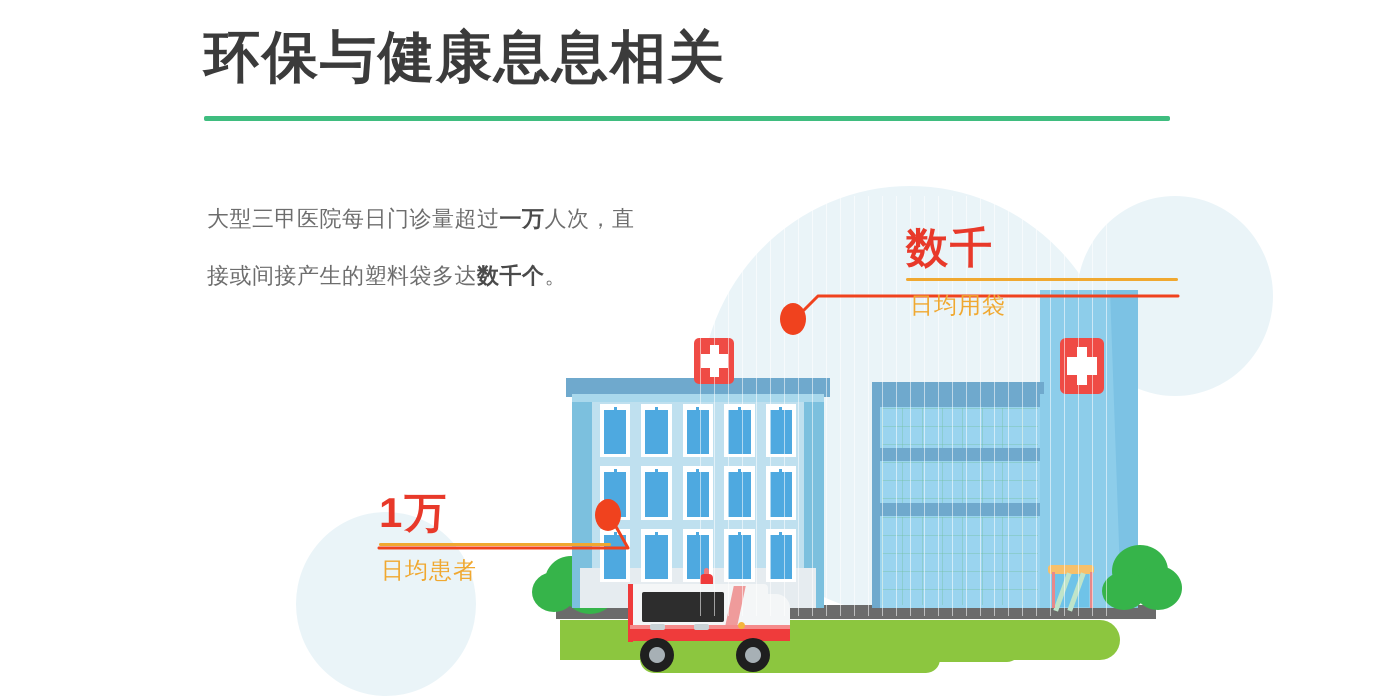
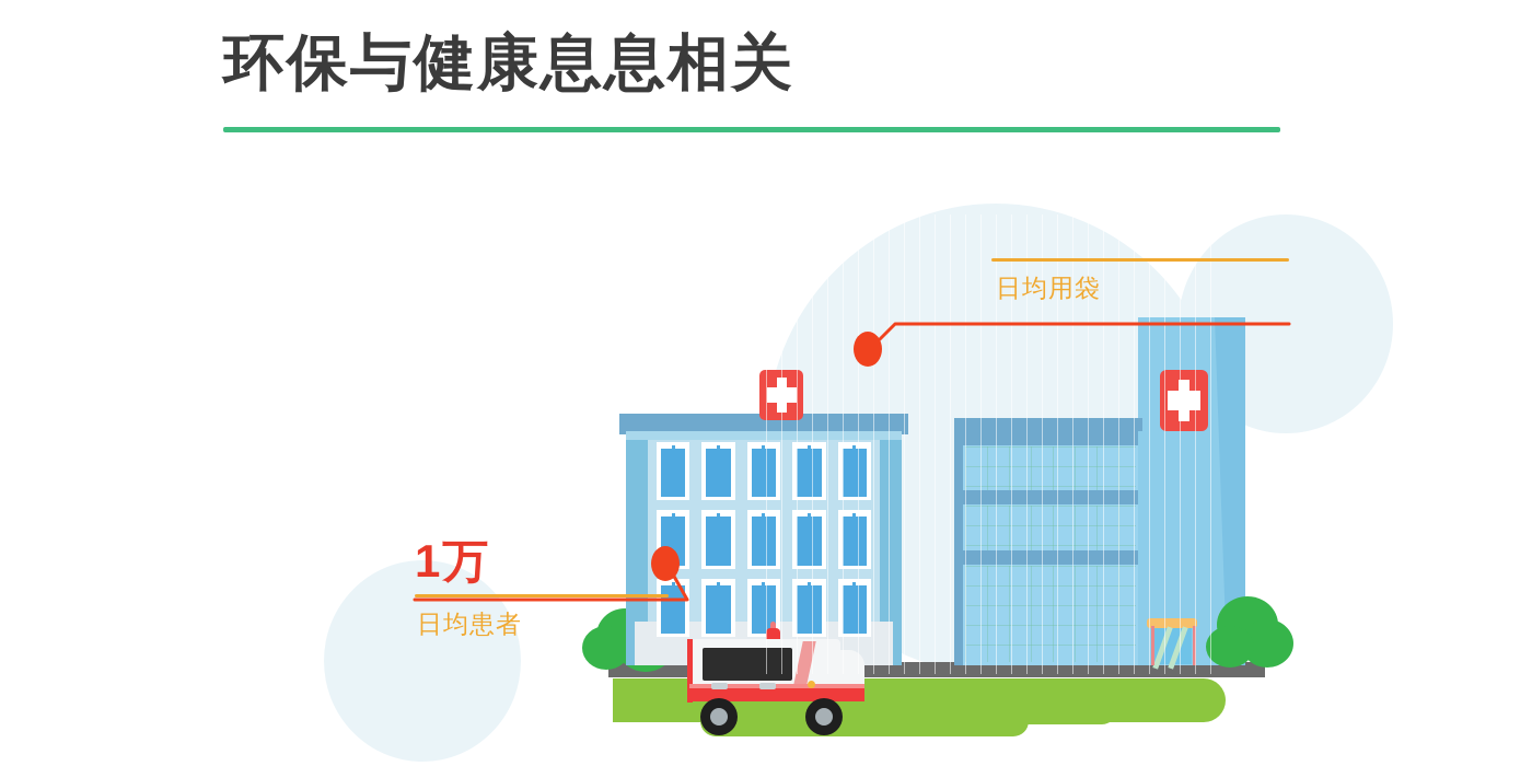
  环保与健康息息相关
- 大型三甲医院每日门诊量超过一万人次，直接或间接产生的塑料袋多达数千个。
- 数千
  日均用袋
  1万
  日均患者
